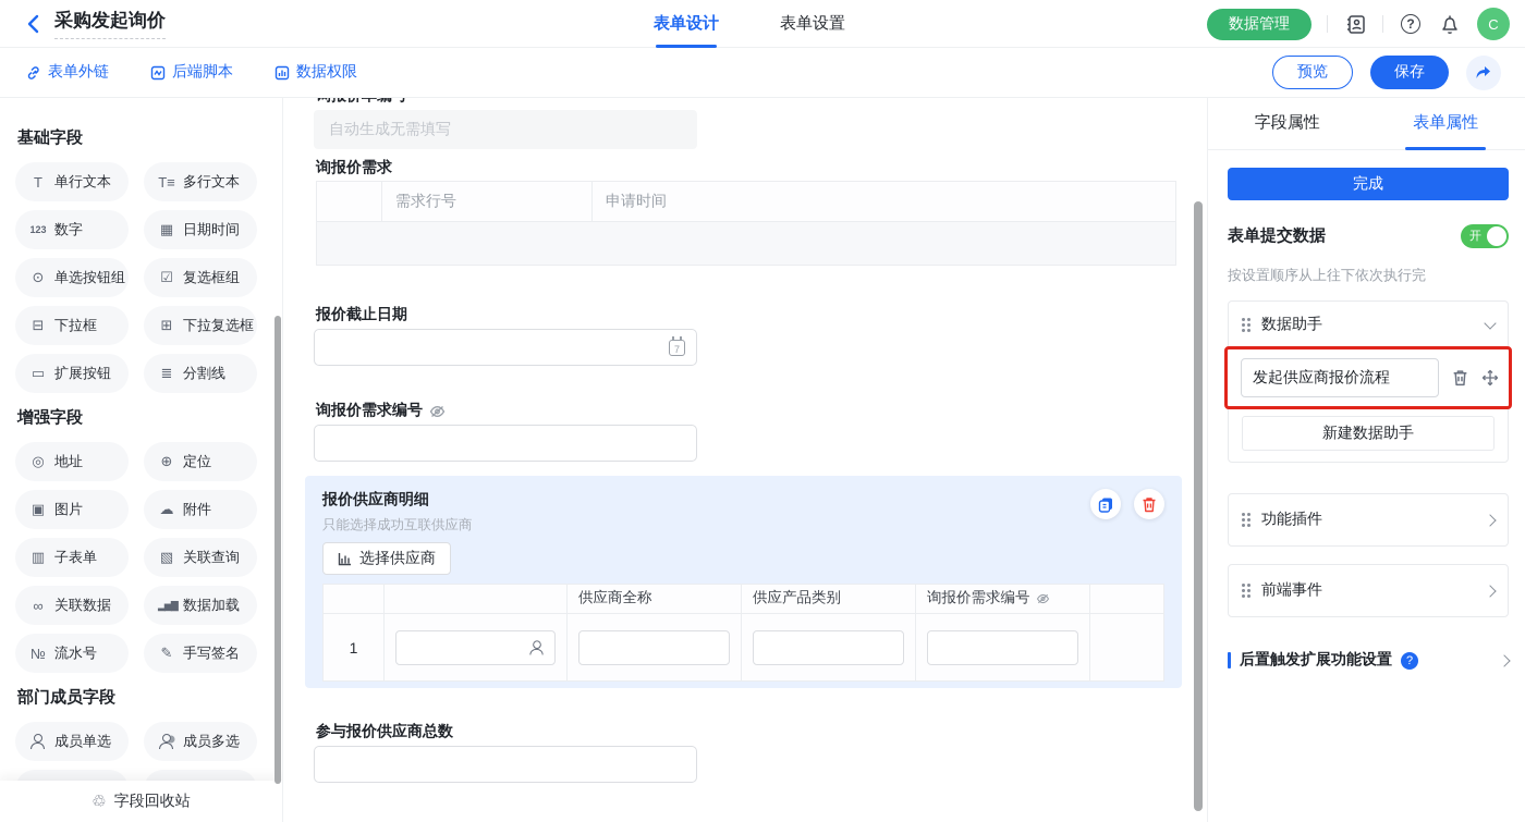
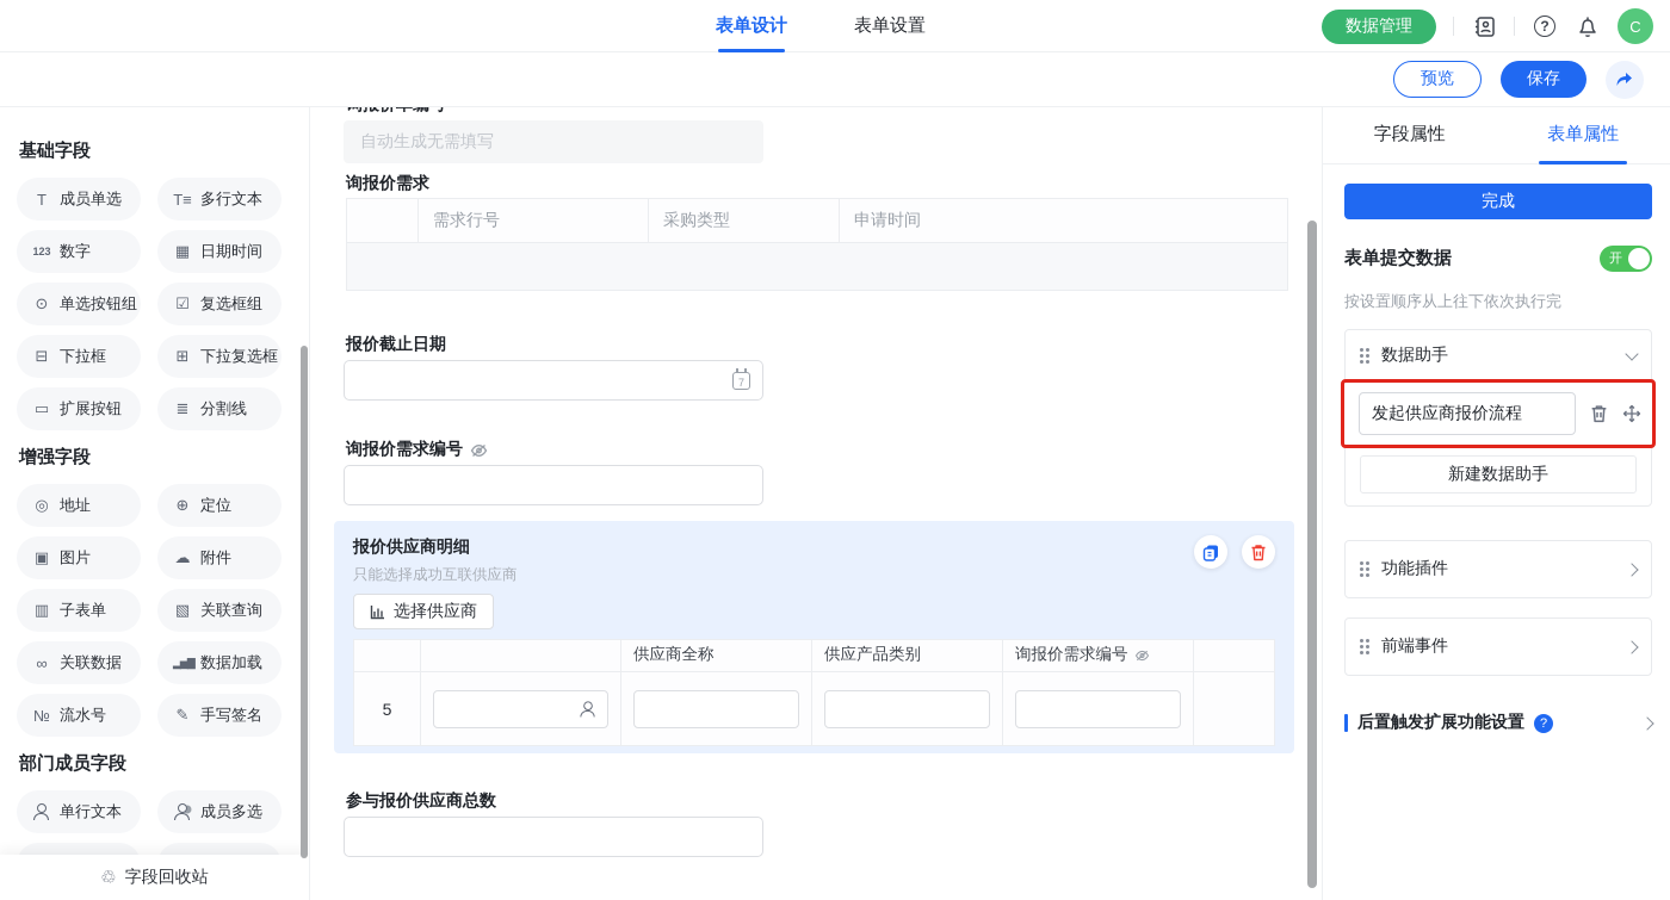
- 采购发起询价
  表单设计
  表单设置
  数据管理
  ?
  C
- 表单外链
- 后端脚本
- 数据权限
  预览
  保存
  基础字段
  T
- 单行文本
+ 成员单选
  T≡
  多行文本
  123
  数字
  ▦
  日期时间
  ⊙
  单选按钮组
  ☑
  复选框组
  ⊟
  下拉框
  ⊞
  下拉复选框
  ▭
  扩展按钮
  ≣
  分割线
  增强字段
  ◎
  地址
  ⊕
  定位
  ▣
  图片
  ☁
  附件
  ▥
  子表单
  ▧
  关联查询
  ∞
  关联数据
  ▂▅▇
  数据加载
  №
  流水号
  ✎
  手写签名
  部门成员字段
- 成员单选
+ 单行文本
  成员多选
  ♲
  字段回收站
  自动生成无需填写
  询报价需求
  需求行号
+ 采购类型
  申请时间
  报价截止日期
  询报价需求编号
  报价供应商明细
  只能选择成功互联供应商
  选择供应商
  供应商全称
  供应产品类别
  询报价需求编号
- 1
+ 5
  参与报价供应商总数
  字段属性
  表单属性
  完成
  表单提交数据
  开
  按设置顺序从上往下依次执行完
  数据助手
  发起供应商报价流程
  新建数据助手
  功能插件
  前端事件
  后置触发扩展功能设置
  ?
